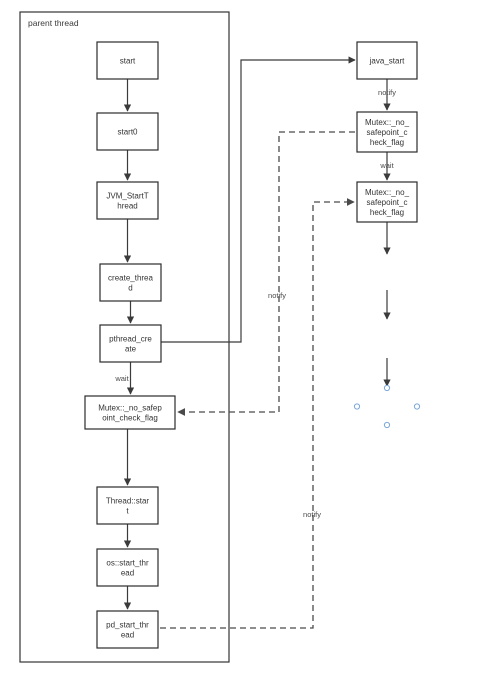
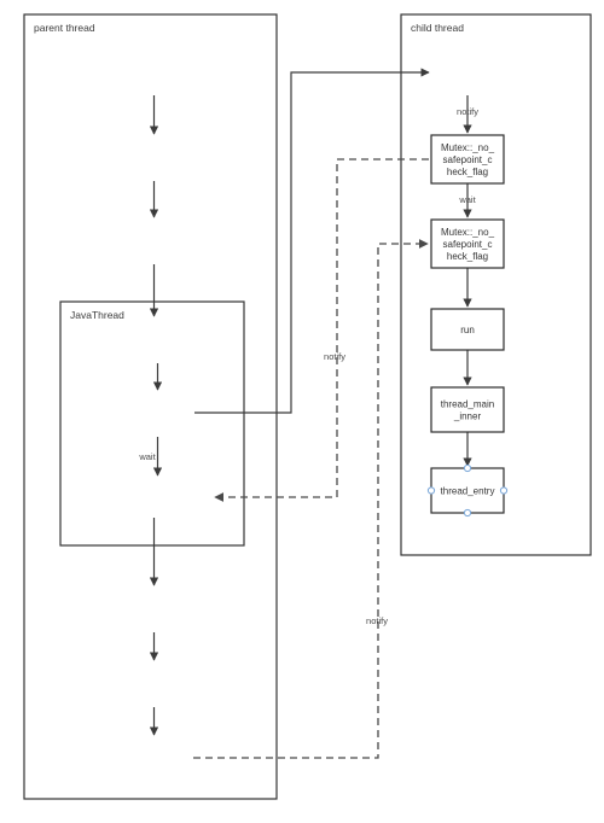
  parent thread
+ child thread
+ JavaThread
  wait
  notify
  wait
  notify
  notify
- start
- start0
- JVM_StartT hread
- create_threa d
- pthread_cre ate
- Mutex::_no_safep oint_check_flag
- Thread::star t
- os::start_thr ead
- pd_start_thr ead
- java_start
  Mutex::_no_ safepoint_c heck_flag
  Mutex::_no_ safepoint_c heck_flag
+ run
+ thread_main _inner
+ thread_entry
